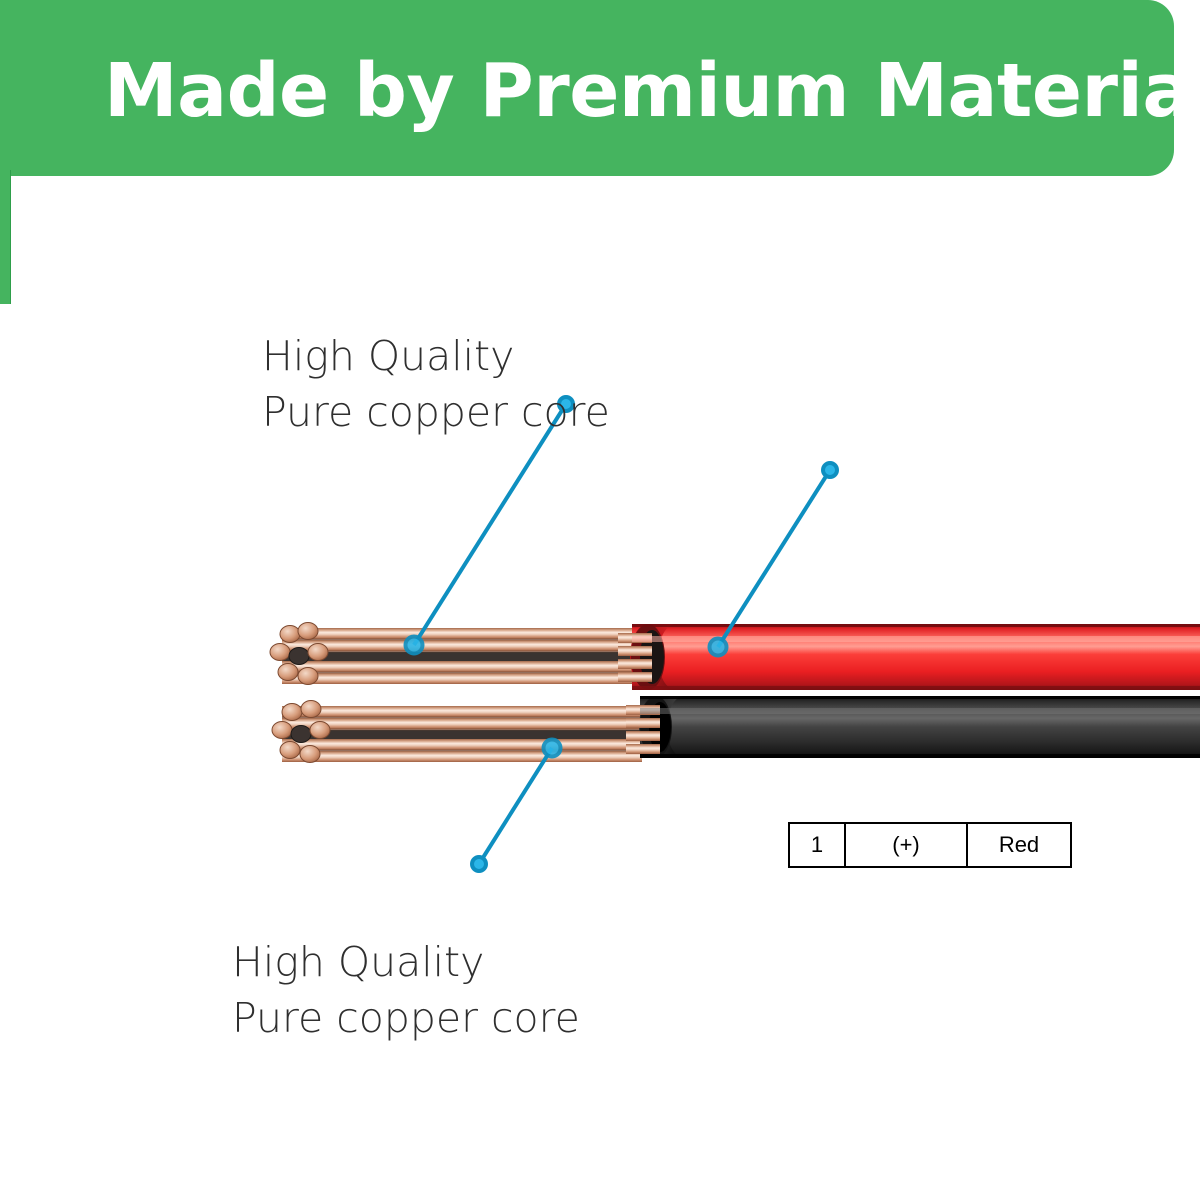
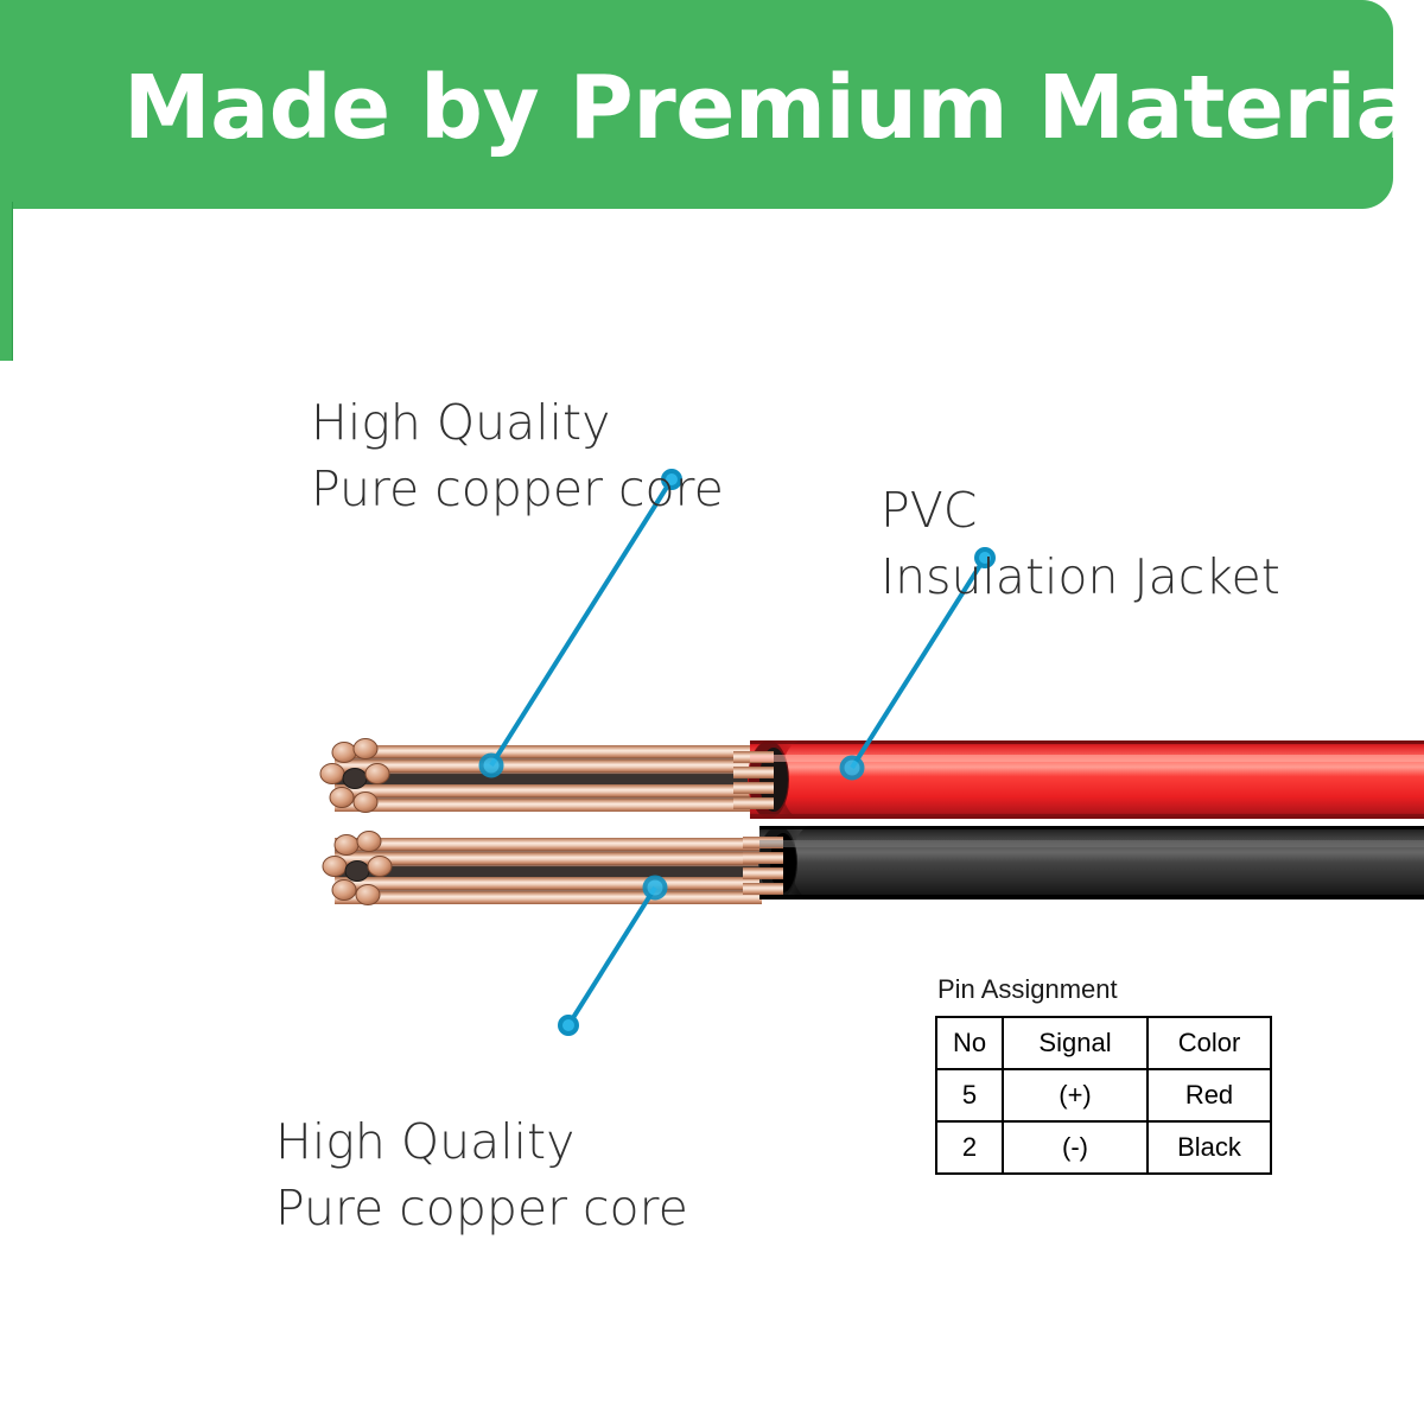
  Made by Premium Mater
  High Quality
  Pure copper core
+ PVC
+ Insulation Jacket
  High Quality
  Pure copper core
+ Pin Assignment
+ No	Signal	Color
- 1	(+)	Red
+ 5	(+)	Red
+ 2	(-)	Black
